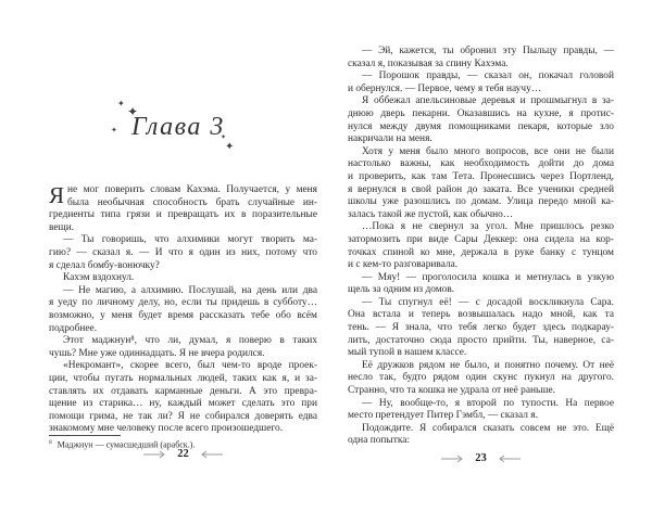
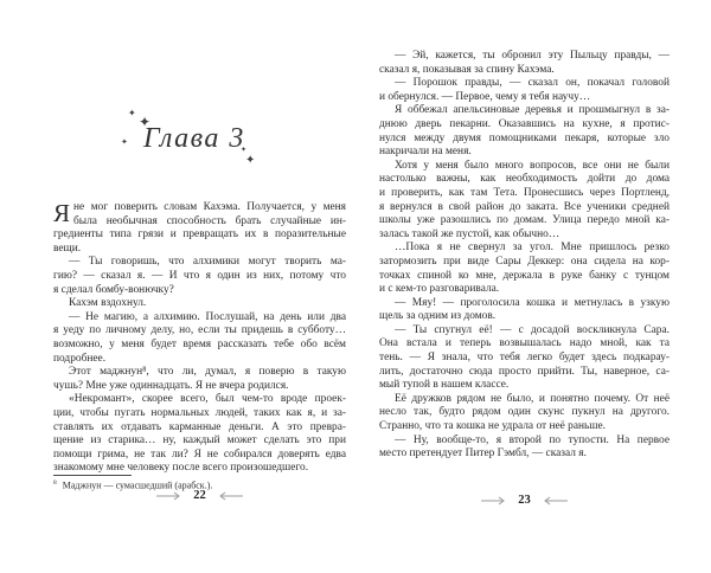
  ✦
  ✦
  ✦
  ✦
  Глава 3
  Я
  не мог поверить словам Кахэма. Получается, у меня
  была необычная способность брать случайные ин-
  гредиенты типа грязи и превращать их в поразительные
  вещи.
  — Ты говоришь, что алхимики могут творить ма-
  гию? — сказал я. — И что я один из них, потому что
  я сделал бомбу-вонючку?
  Кахэм вздохнул.
  — Не магию, а алхимию. Послушай, на день или два
  я уеду по личному делу, но, если ты придешь в субботу…
  возможно, у меня будет время рассказать тебе обо всём
  подробнее.
- Этот маджнун⁸, что ли, думал, я поверю в таких
+ Этот маджнун⁸, что ли, думал, я поверю в такую
  чушь? Мне уже одиннадцать. Я не вчера родился.
  «Некромант», скорее всего, был чем-то вроде проек-
  ции, чтобы пугать нормальных людей, таких как я, и за-
  ставлять их отдавать карманные деньги. А это превра-
  щение из старика… ну, каждый может сделать это при
  помощи грима, не так ли? Я не собирался доверять едва
  знакомому мне человеку после всего произошедшего.
  Маджнун — сумасшедший (арабск.).
  22
  — Эй, кажется, ты обронил эту Пыльцу правды, —
  сказал я, показывая за спину Кахэма.
  — Порошок правды, — сказал он, покачал головой
  и обернулся. — Первое, чему я тебя научу…
  Я оббежал апельсиновые деревья и прошмыгнул в за-
  днюю дверь пекарни. Оказавшись на кухне, я протис-
  нулся между двумя помощниками пекаря, которые зло
  накричали на меня.
  Хотя у меня было много вопросов, все они не были
  настолько важны, как необходимость дойти до дома
  и проверить, как там Тета. Пронесшись через Портленд,
  я вернулся в свой район до заката. Все ученики средней
  школы уже разошлись по домам. Улица передо мной ка-
  залась такой же пустой, как обычно…
  …Пока я не свернул за угол. Мне пришлось резко
  затормозить при виде Сары Деккер: она сидела на кор-
  точках спиной ко мне, держала в руке банку с тунцом
  и с кем-то разговаривала.
  — Мяу! — проголосила кошка и метнулась в узкую
  щель за одним из домов.
  — Ты спугнул её! — с досадой воскликнула Сара.
  Она встала и теперь возвышалась надо мной, как та
  тень. — Я знала, что тебя легко будет здесь подкарау-
  лить, достаточно сюда просто прийти. Ты, наверное, са-
  мый тупой в нашем классе.
  Её дружков рядом не было, и понятно почему. От неё
  несло так, будто рядом один скунс пукнул на другого.
  Странно, что та кошка не удрала от неё раньше.
  — Ну, вообще-то, я второй по тупости. На первое
  место претендует Питер Гэмбл, — сказал я.
- Подождите. Я собирался сказать совсем не это. Ещё
- одна попытка:
  23
